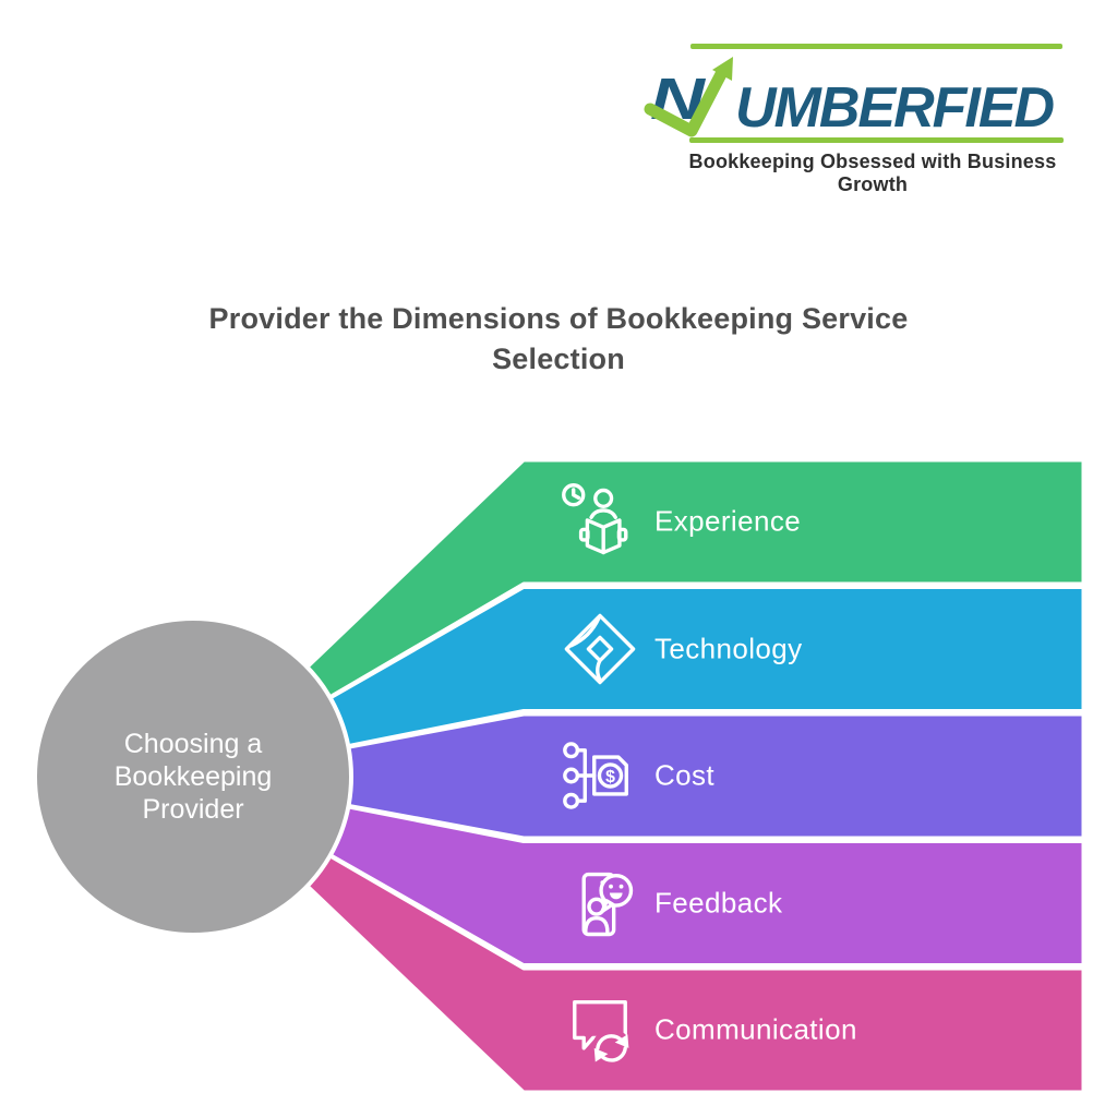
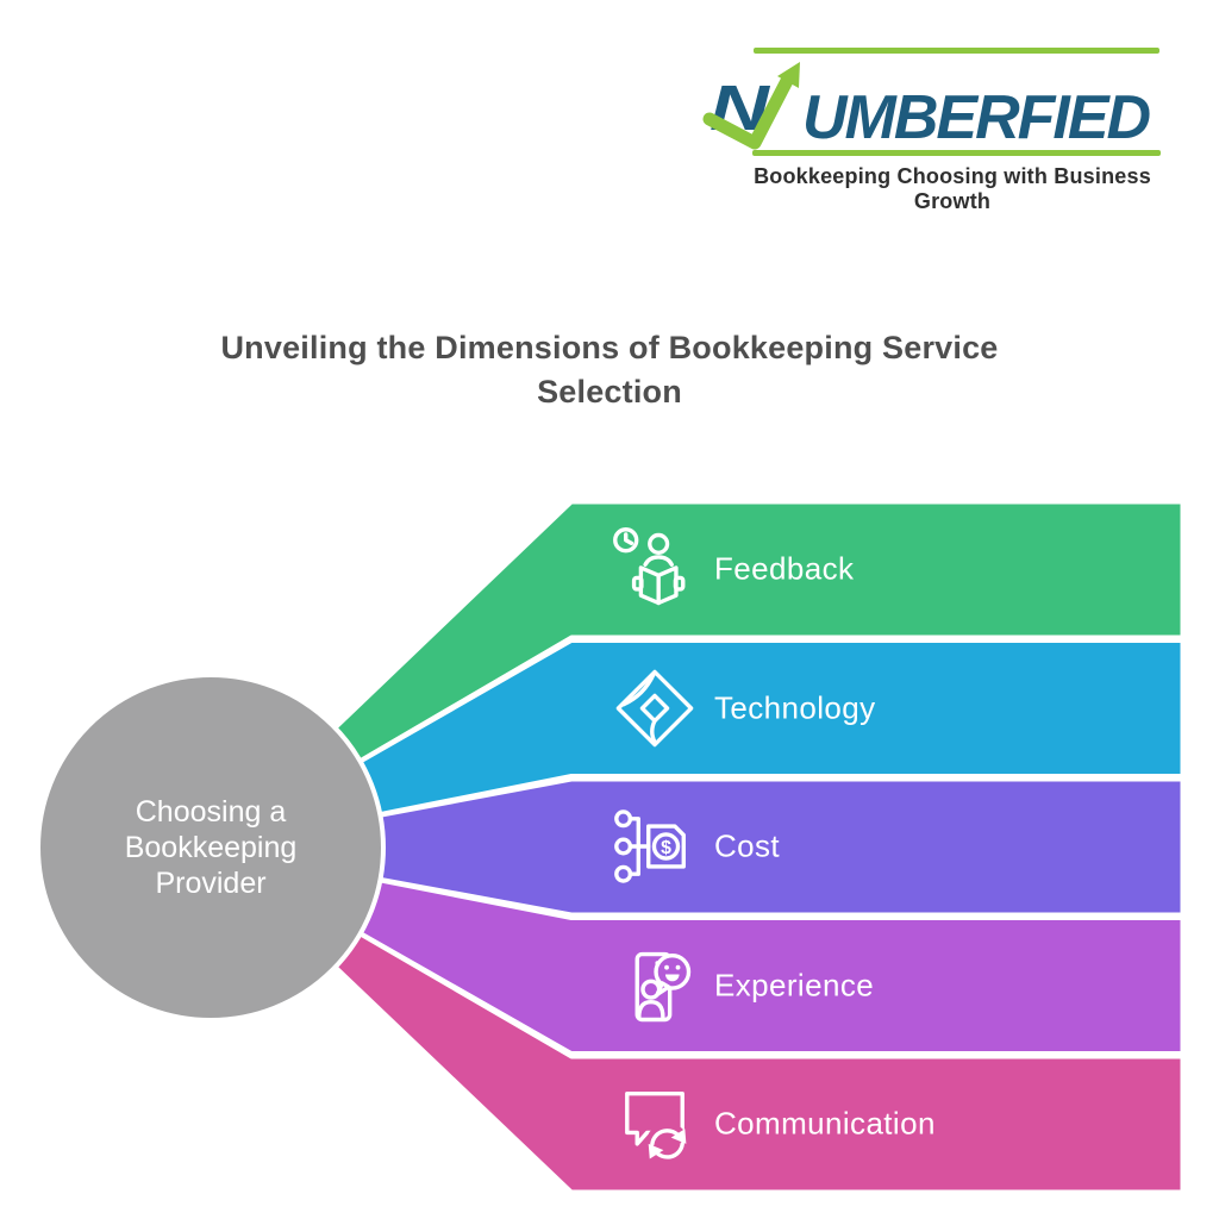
  N
  UMBERFIED
- Bookkeeping Obsessed with Business Growth
+ Bookkeeping Choosing with Business Growth
- Provider the Dimensions of Bookkeeping Service
+ Unveiling the Dimensions of Bookkeeping Service
  Selection
  Choosing a
  Bookkeeping
  Provider
  $
- Experience
+ Feedback
  Technology
  Cost
- Feedback
+ Experience
  Communication
